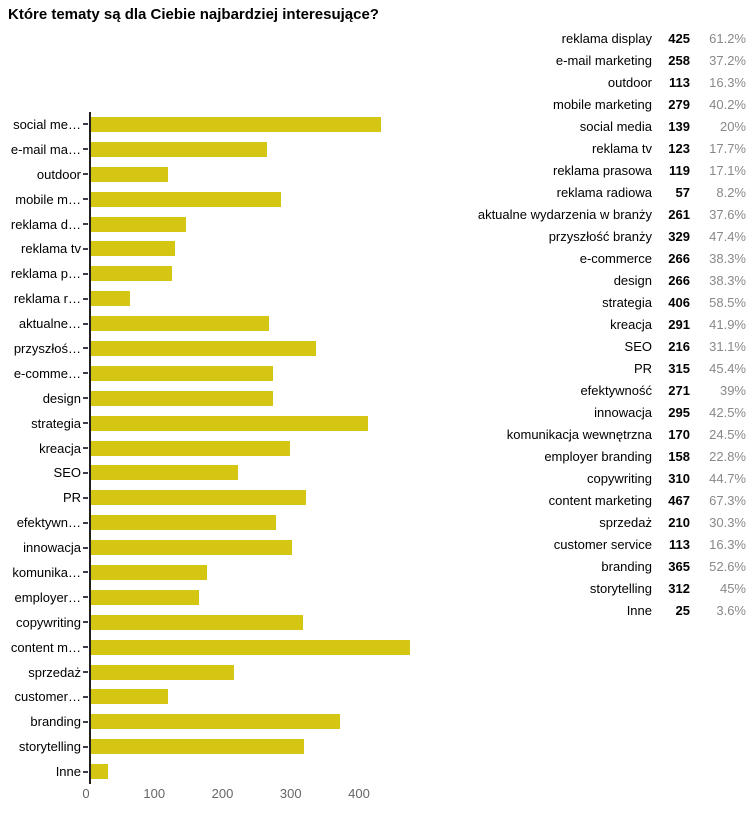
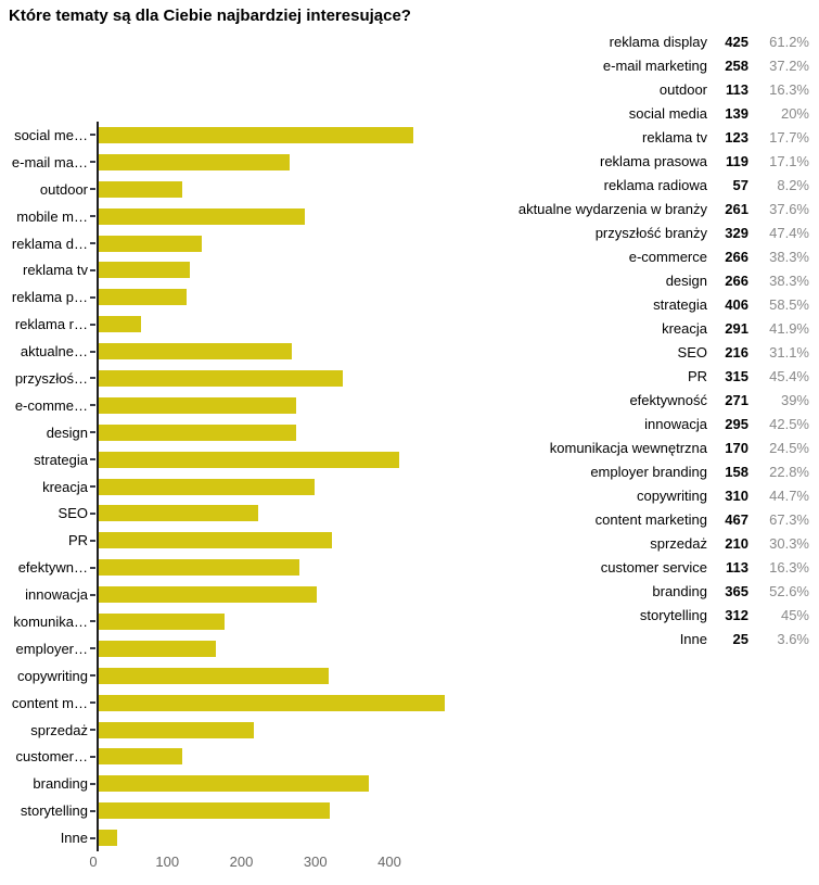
  Które tematy są dla Ciebie najbardziej interesujące?
  social me…
  e-mail ma…
  outdoor
  mobile m…
  reklama d…
  reklama tv
  reklama p…
  reklama r…
  aktualne…
  przyszłoś…
  e-comme…
  design
  strategia
  kreacja
  SEO
  PR
  efektywn…
  innowacja
  komunika…
  employer…
  copywriting
  content m…
  sprzedaż
  customer…
  branding
  storytelling
  Inne
  0
  100
  200
  300
  400
  reklama display
  425
  61.2%
  e-mail marketing
  258
  37.2%
  outdoor
  113
  16.3%
- mobile marketing
- 279
- 40.2%
  social media
  139
  20%
  reklama tv
  123
  17.7%
  reklama prasowa
  119
  17.1%
  reklama radiowa
  57
  8.2%
  aktualne wydarzenia w branży
  261
  37.6%
  przyszłość branży
  329
  47.4%
  e-commerce
  266
  38.3%
  design
  266
  38.3%
  strategia
  406
  58.5%
  kreacja
  291
  41.9%
  SEO
  216
  31.1%
  PR
  315
  45.4%
  efektywność
  271
  39%
  innowacja
  295
  42.5%
  komunikacja wewnętrzna
  170
  24.5%
  employer branding
  158
  22.8%
  copywriting
  310
  44.7%
  content marketing
  467
  67.3%
  sprzedaż
  210
  30.3%
  customer service
  113
  16.3%
  branding
  365
  52.6%
  storytelling
  312
  45%
  Inne
  25
  3.6%
